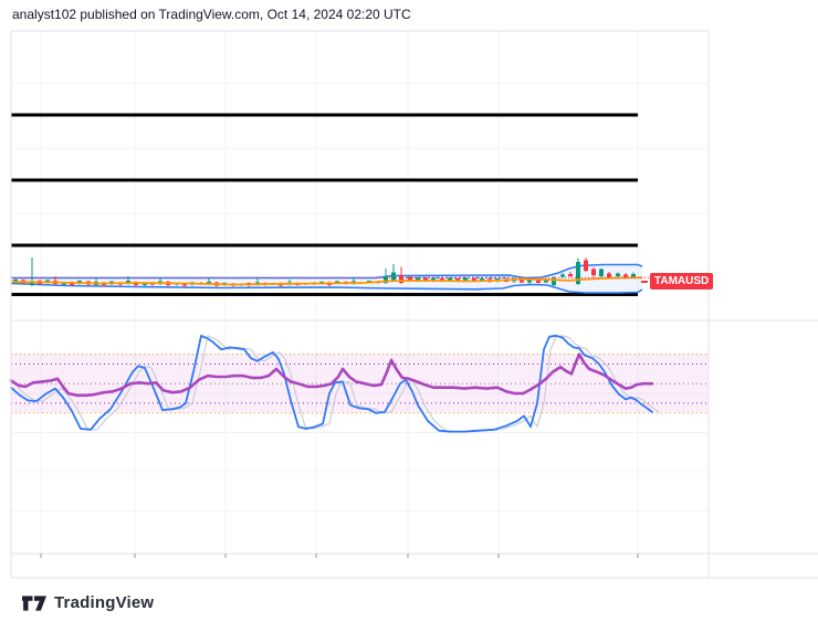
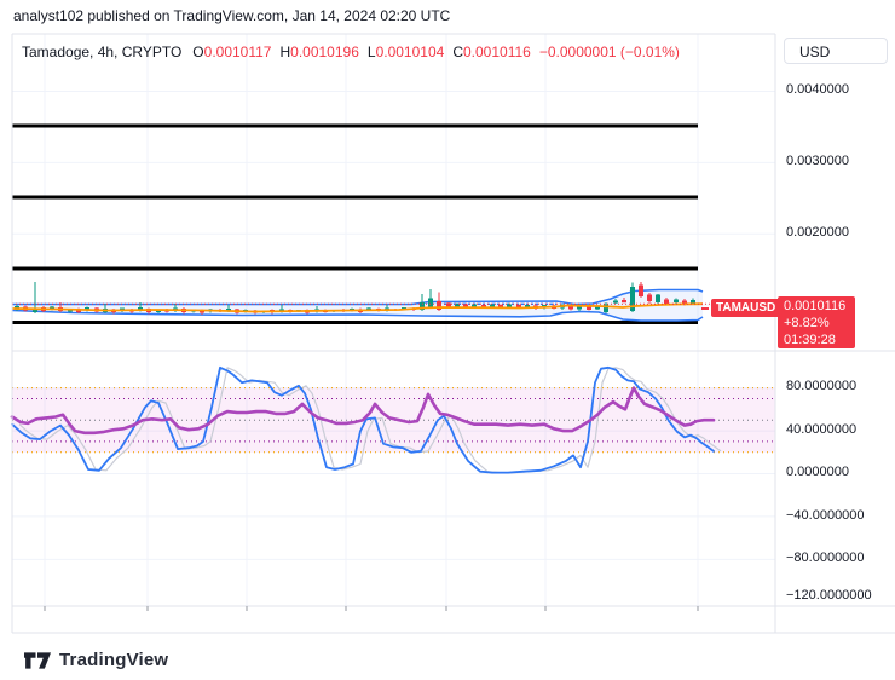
- analyst102 published on TradingView.com, Oct 14, 2024 02:20 UTC
+ analyst102 published on TradingView.com, Jan 14, 2024 02:20 UTC
+ Tamadoge, 4h, CRYPTO O0.0010117 H0.0010196 L0.0010104 C0.0010116 −0.0000001 (−0.01%)
+ USD
+ 0.0040000
+ 0.0030000
+ 0.0020000
+ 80.0000000
+ 40.0000000
+ 0.0000000
+ −40.0000000
+ −80.0000000
+ −120.0000000
+ 0.0010116
+ +8.82%
+ 01:39:28
  TAMAUSD
  TradingView
